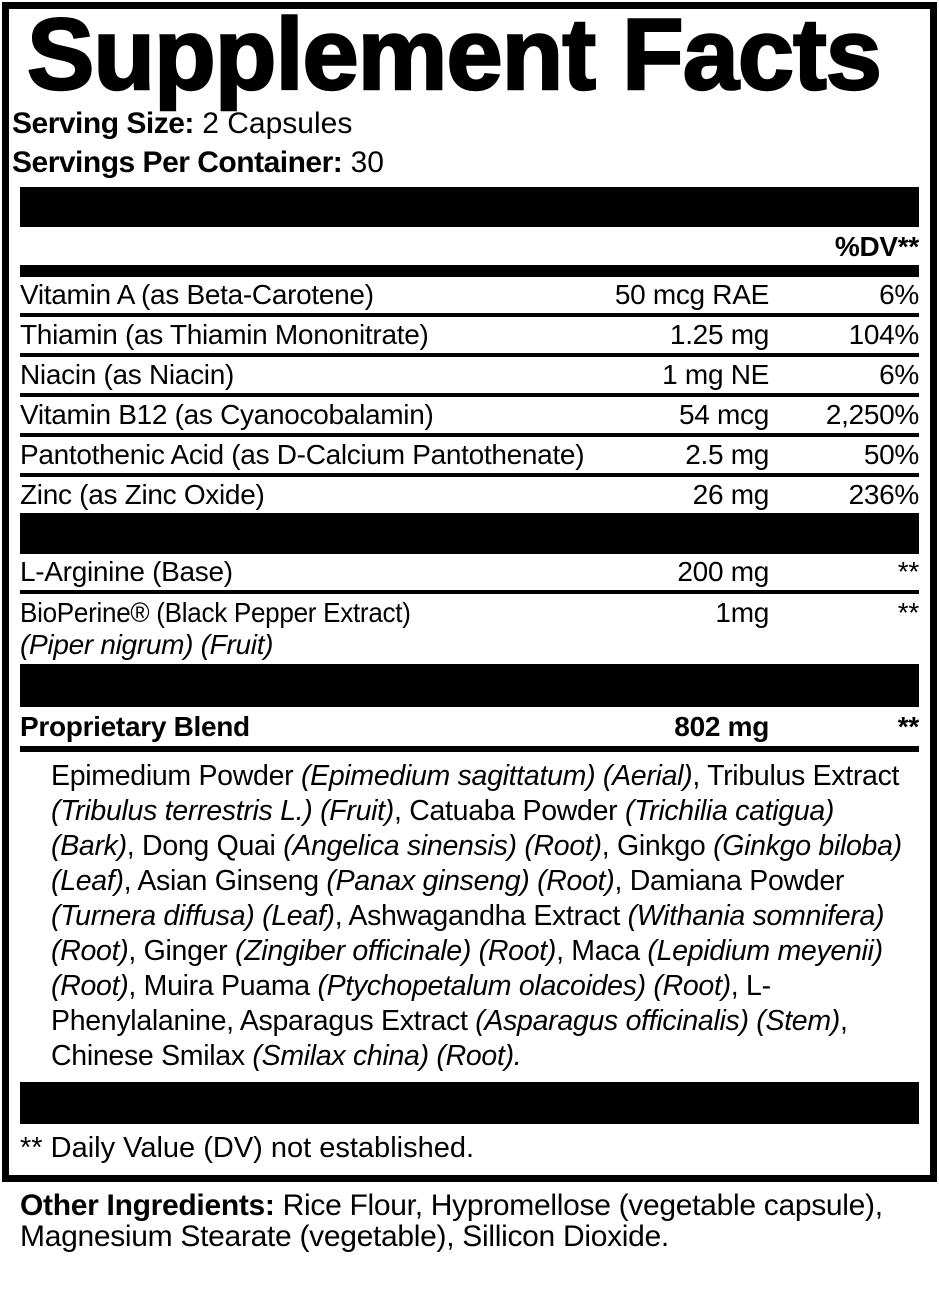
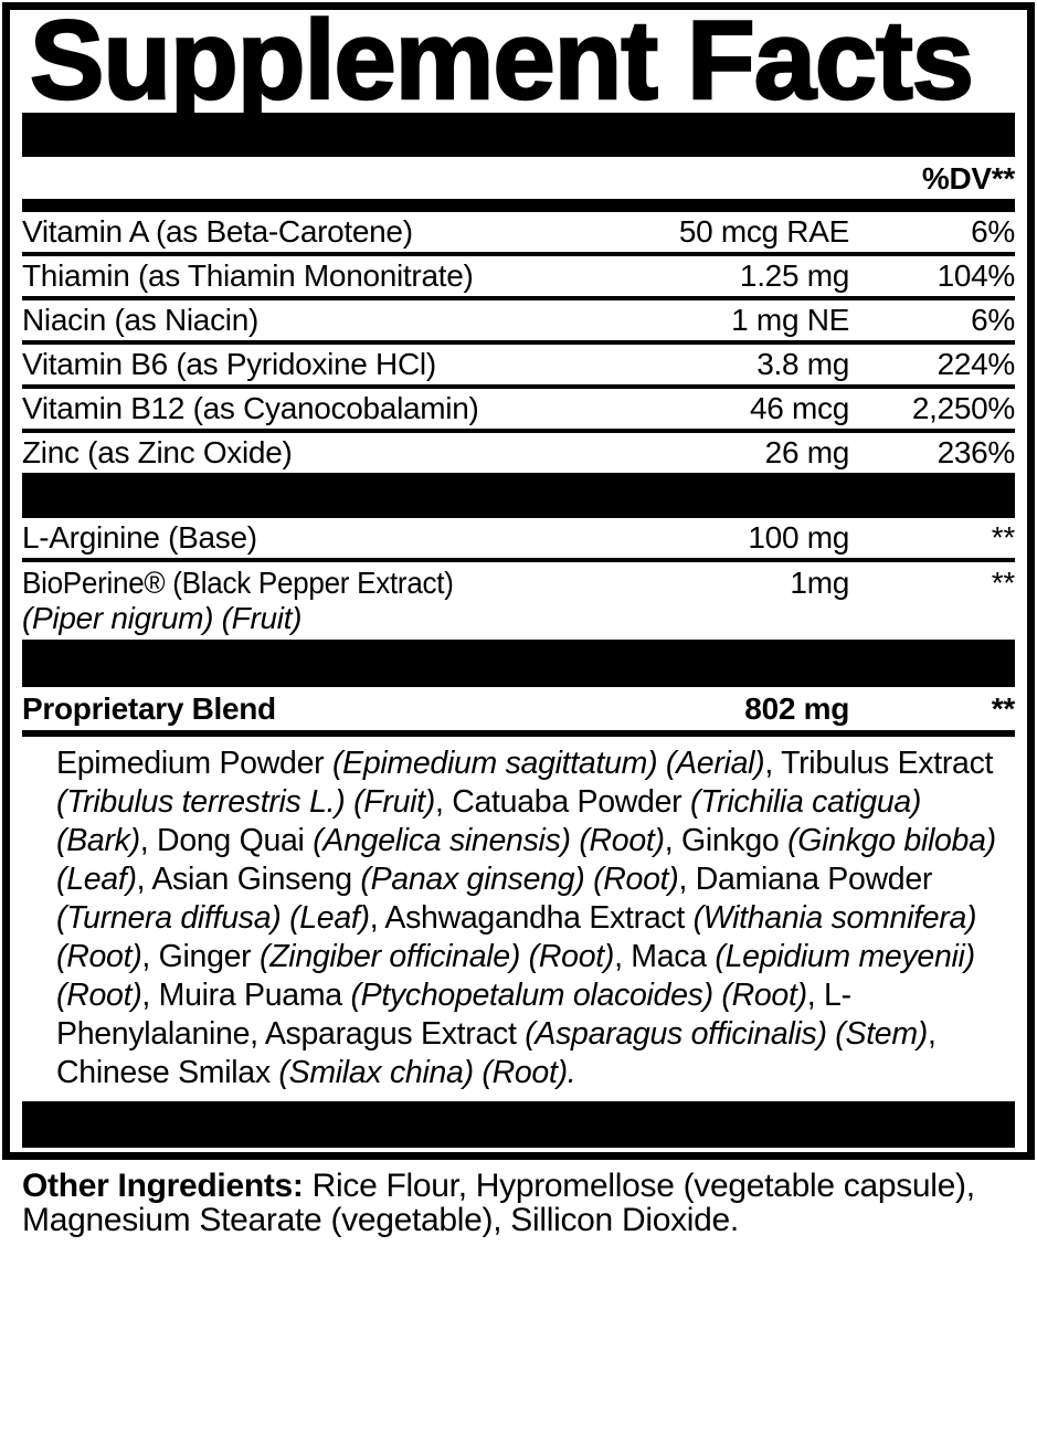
  Supplement Facts
- Serving Size: 2 Capsules
- Servings Per Container: 30
  %DV**
  Vitamin A (as Beta-Carotene)
  50 mcg RAE
  6%
  Thiamin (as Thiamin Mononitrate)
  1.25 mg
  104%
  Niacin (as Niacin)
  1 mg NE
  6%
+ Vitamin B6 (as Pyridoxine HCl)
+ 3.8 mg
+ 224%
  Vitamin B12 (as Cyanocobalamin)
- 54 mcg
+ 46 mcg
  2,250%
- Pantothenic Acid (as D-Calcium Pantothenate)
- 2.5 mg
- 50%
  Zinc (as Zinc Oxide)
  26 mg
  236%
  L-Arginine (Base)
- 200 mg
+ 100 mg
  **
  BioPerine® (Black Pepper Extract)
  (Piper nigrum) (Fruit)
  1mg
  **
  Proprietary Blend
  802 mg
  **
  Epimedium Powder (Epimedium sagittatum) (Aerial), Tribulus Extract (Tribulus terrestris L.) (Fruit), Catuaba Powder (Trichilia catigua) (Bark), Dong Quai (Angelica sinensis) (Root), Ginkgo (Ginkgo biloba) (Leaf), Asian Ginseng (Panax ginseng) (Root), Damiana Powder (Turnera diffusa) (Leaf), Ashwagandha Extract (Withania somnifera) (Root), Ginger (Zingiber officinale) (Root), Maca (Lepidium meyenii) (Root), Muira Puama (Ptychopetalum olacoides) (Root), L-Phenylalanine, Asparagus Extract (Asparagus officinalis) (Stem), Chinese Smilax (Smilax china) (Root).
- ** Daily Value (DV) not established.
  Other Ingredients: Rice Flour, Hypromellose (vegetable capsule), Magnesium Stearate (vegetable), Sillicon Dioxide.
